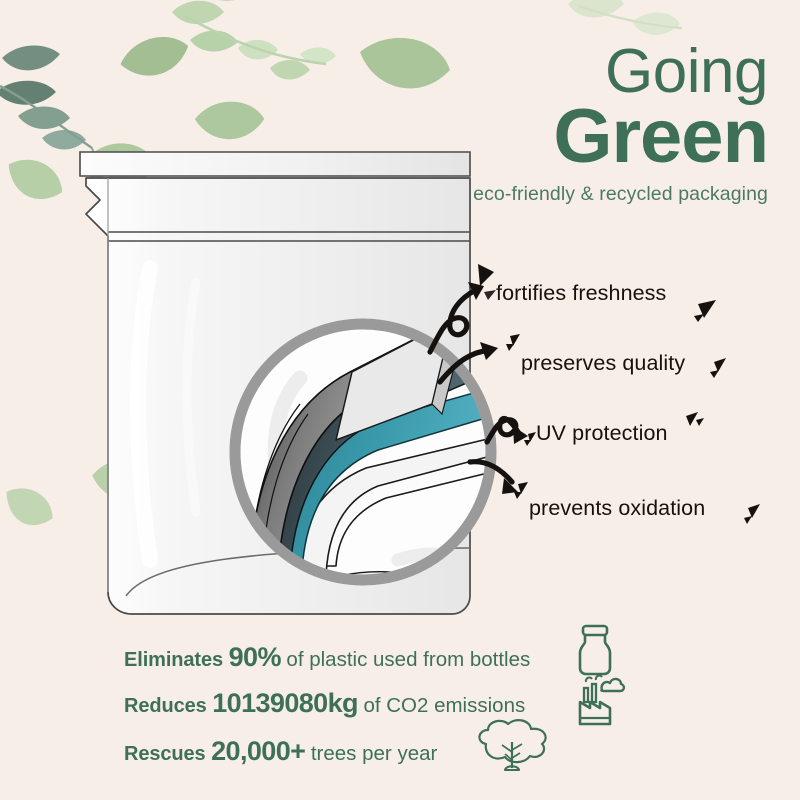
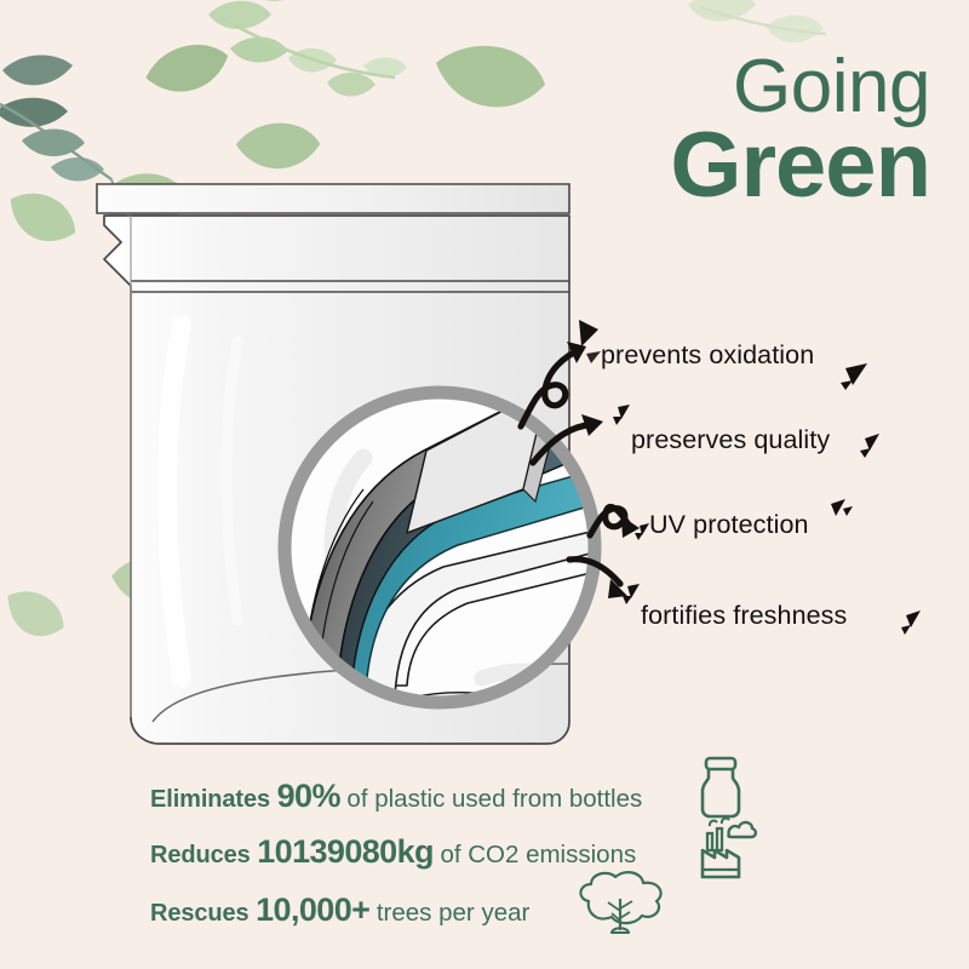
  Going
  Green
- eco-friendly & recycled packaging
- fortifies freshness
+ prevents oxidation
  preserves quality
  UV protection
- prevents oxidation
+ fortifies freshness
  Eliminates 90% of plastic used from bottles
  Reduces 10139080kg of CO2 emissions
- Rescues 20,000+ trees per year
+ Rescues 10,000+ trees per year
